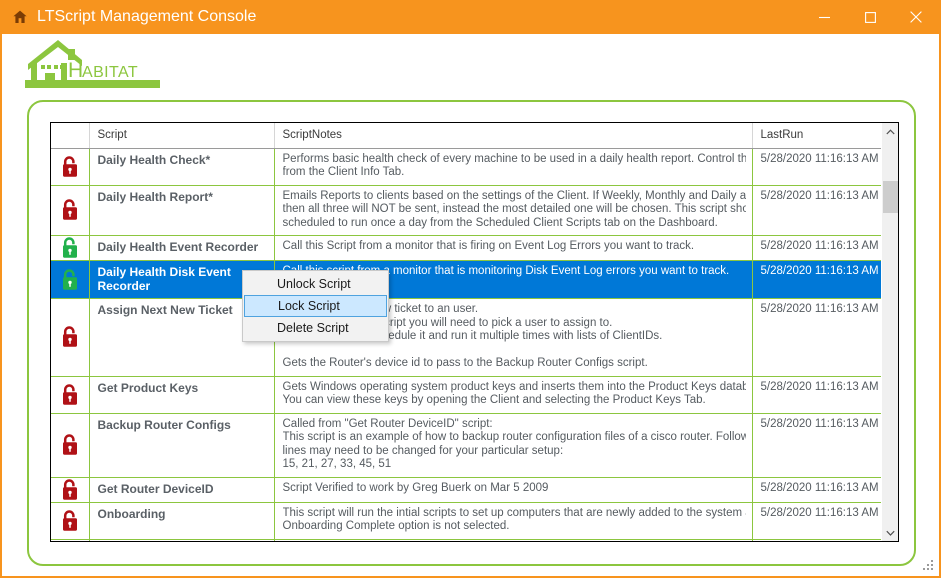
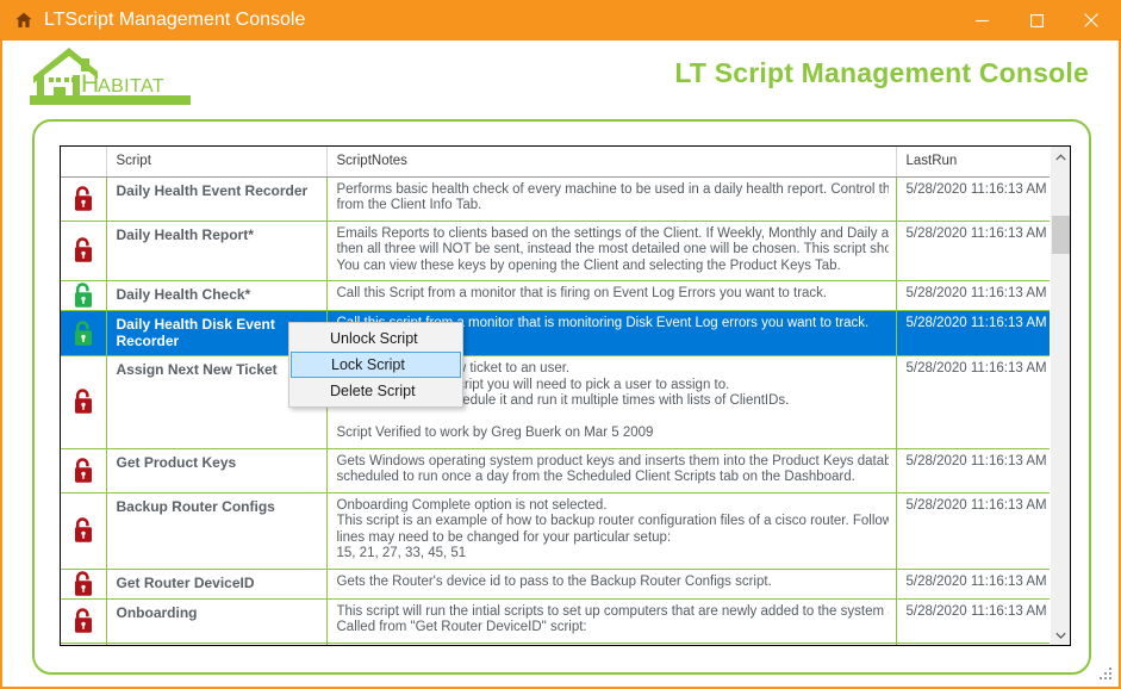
  LTScript Management Console
  H
  ABITAT
+ LT Script Management Console
  	Script	ScriptNotes	LastRun
- 	Daily Health Check*	Performs basic health check of every machine to be used in a daily health report. Control thfrom the Client Info Tab.	5/28/2020 11:16:13 AM
+ 	Daily Health Event Recorder	Performs basic health check of every machine to be used in a daily health report. Control thfrom the Client Info Tab.	5/28/2020 11:16:13 AM
- 	Daily Health Report*	Emails Reports to clients based on the settings of the Client. If Weekly, Monthly and Daily athen all three will NOT be sent, instead the most detailed one will be chosen. This script shscheduled to run once a day from the Scheduled Client Scripts tab on the Dashboard.	5/28/2020 11:16:13 AM
+ 	Daily Health Report*	Emails Reports to clients based on the settings of the Client. If Weekly, Monthly and Daily athen all three will NOT be sent, instead the most detailed one will be chosen. This script shYou can view these keys by opening the Client and selecting the Product Keys Tab.	5/28/2020 11:16:13 AM
- 	Daily Health Event Recorder	Call this Script from a monitor that is firing on Event Log Errors you want to track.	5/28/2020 11:16:13 AM
+ 	Daily Health Check*	Call this Script from a monitor that is firing on Event Log Errors you want to track.	5/28/2020 11:16:13 AM
  	Daily Health Disk Event Recorder	monitor that is monitoring Disk Event Log errors you want to track.	5/28/2020 11:16:13 AM
- 	Assign Next New Ticket	ticket to an user.ript you will need to pick a user to assign to.edule it and run it multiple times with lists of ClientIDs. Gets the Router's device id to pass to the Backup Router Configs script.	5/28/2020 11:16:13 AM
+ 	Assign Next New Ticket	ticket to an user.ript you will need to pick a user to assign to.edule it and run it multiple times with lists of ClientIDs. Script Verified to work by Greg Buerk on Mar 5 2009	5/28/2020 11:16:13 AM
- 	Get Product Keys	Gets Windows operating system product keys and inserts them into the Product Keys databYou can view these keys by opening the Client and selecting the Product Keys Tab.	5/28/2020 11:16:13 AM
+ 	Get Product Keys	Gets Windows operating system product keys and inserts them into the Product Keys databscheduled to run once a day from the Scheduled Client Scripts tab on the Dashboard.	5/28/2020 11:16:13 AM
- 	Backup Router Configs	Called from "Get Router DeviceID" script:This script is an example of how to backup router configuration files of a cisco router. Followlines may need to be changed for your particular setup:15, 21, 27, 33, 45, 51	5/28/2020 11:16:13 AM
+ 	Backup Router Configs	Onboarding Complete option is not selected.This script is an example of how to backup router configuration files of a cisco router. Followlines may need to be changed for your particular setup:15, 21, 27, 33, 45, 51	5/28/2020 11:16:13 AM
- 	Get Router DeviceID	Script Verified to work by Greg Buerk on Mar 5 2009	5/28/2020 11:16:13 AM
+ 	Get Router DeviceID	Gets the Router's device id to pass to the Backup Router Configs script.	5/28/2020 11:16:13 AM
- 	Onboarding	This script will run the intial scripts to set up computers that are newly added to the systemOnboarding Complete option is not selected.	5/28/2020 11:16:13 AM
+ 	Onboarding	This script will run the intial scripts to set up computers that are newly added to the systemCalled from "Get Router DeviceID" script:	5/28/2020 11:16:13 AM
  Unlock Script
  Lock Script
  Delete Script
